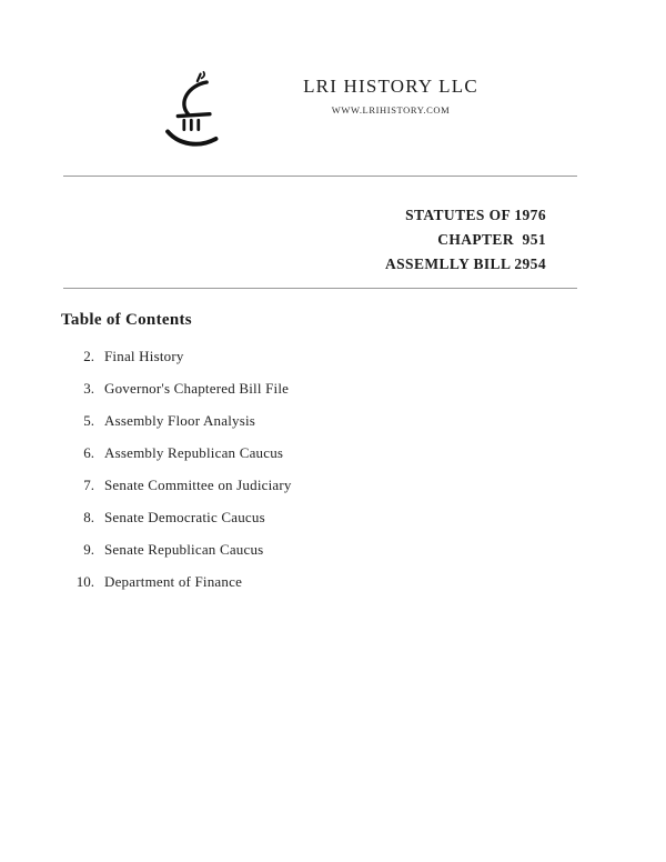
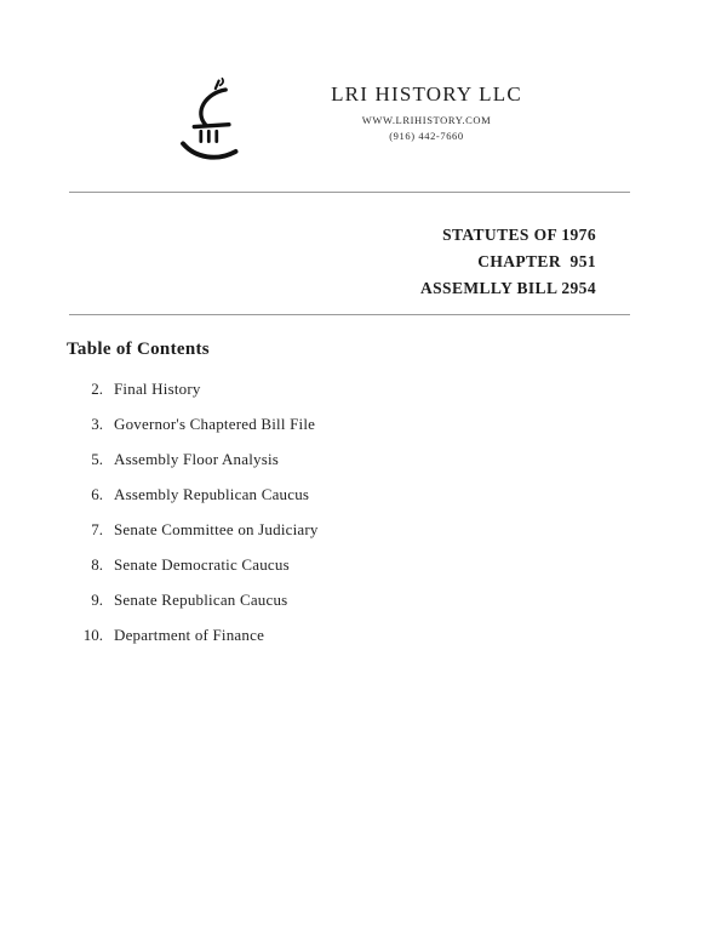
  LRI HISTORY LLC
  WWW.LRIHISTORY.COM
+ (916) 442-7660
  STATUTES OF 1976
  CHAPTER 951
  ASSEMLLY BILL 2954
  Table of Contents
  2.
  Final History
  3.
  Governor's Chaptered Bill File
  5.
  Assembly Floor Analysis
  6.
  Assembly Republican Caucus
  7.
  Senate Committee on Judiciary
  8.
  Senate Democratic Caucus
  9.
  Senate Republican Caucus
  10.
  Department of Finance
